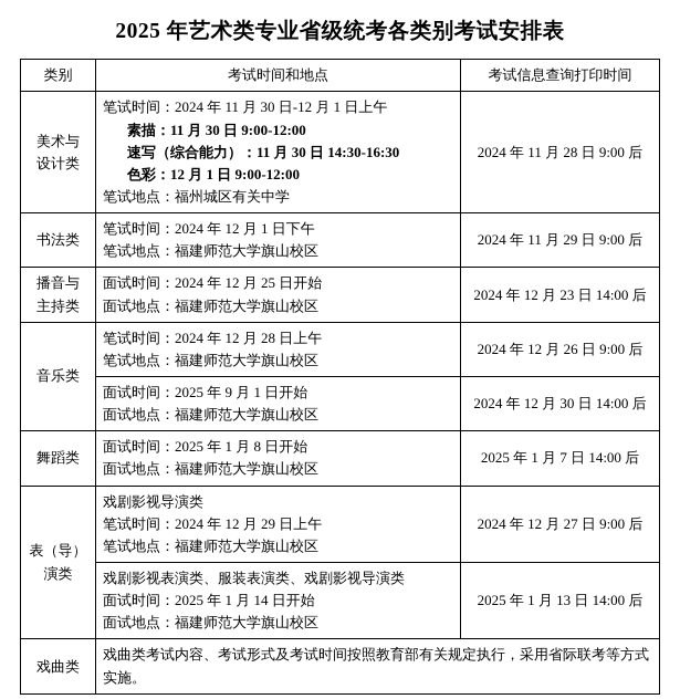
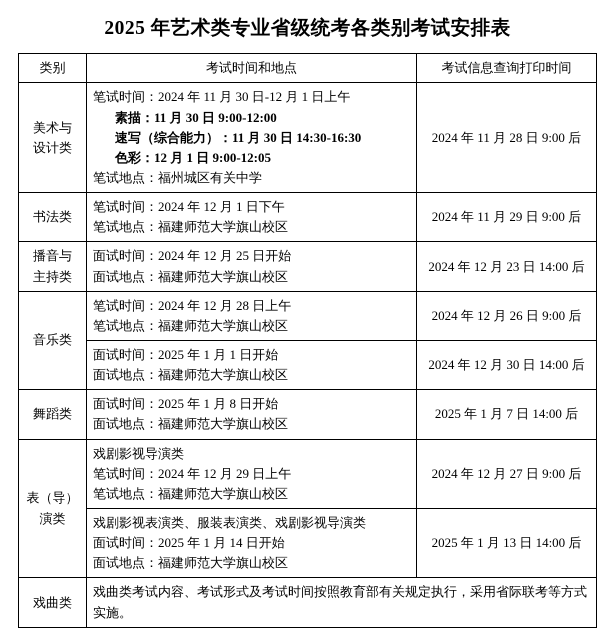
  2025 年艺术类专业省级统考各类别考试安排表
  类别	考试时间和地点	考试信息查询打印时间
- 美术与 设计类	笔试时间：2024 年 11 月 30 日-12 月 1 日上午 素描：11 月 30 日 9:00-12:00 速写（综合能力）：11 月 30 日 14:30-16:30 色彩：12 月 1 日 9:00-12:00 笔试地点：福州城区有关中学	2024 年 11 月 28 日 9:00 后
+ 美术与 设计类	笔试时间：2024 年 11 月 30 日-12 月 1 日上午 素描：11 月 30 日 9:00-12:00 速写（综合能力）：11 月 30 日 14:30-16:30 色彩：12 月 1 日 9:00-12:05 笔试地点：福州城区有关中学	2024 年 11 月 28 日 9:00 后
  书法类	笔试时间：2024 年 12 月 1 日下午 笔试地点：福建师范大学旗山校区	2024 年 11 月 29 日 9:00 后
  播音与 主持类	面试时间：2024 年 12 月 25 日开始 面试地点：福建师范大学旗山校区	2024 年 12 月 23 日 14:00 后
  音乐类	笔试时间：2024 年 12 月 28 日上午 笔试地点：福建师范大学旗山校区	2024 年 12 月 26 日 9:00 后
- 面试时间：2025 年 9 月 1 日开始 面试地点：福建师范大学旗山校区	2024 年 12 月 30 日 14:00 后
+ 面试时间：2025 年 1 月 1 日开始 面试地点：福建师范大学旗山校区	2024 年 12 月 30 日 14:00 后
  舞蹈类	面试时间：2025 年 1 月 8 日开始 面试地点：福建师范大学旗山校区	2025 年 1 月 7 日 14:00 后
  表（导） 演类	戏剧影视导演类 笔试时间：2024 年 12 月 29 日上午 笔试地点：福建师范大学旗山校区	2024 年 12 月 27 日 9:00 后
  戏剧影视表演类、服装表演类、戏剧影视导演类 面试时间：2025 年 1 月 14 日开始 面试地点：福建师范大学旗山校区	2025 年 1 月 13 日 14:00 后
  戏曲类	戏曲类考试内容、考试形式及考试时间按照教育部有关规定执行，采用省际联考等方式实施。
